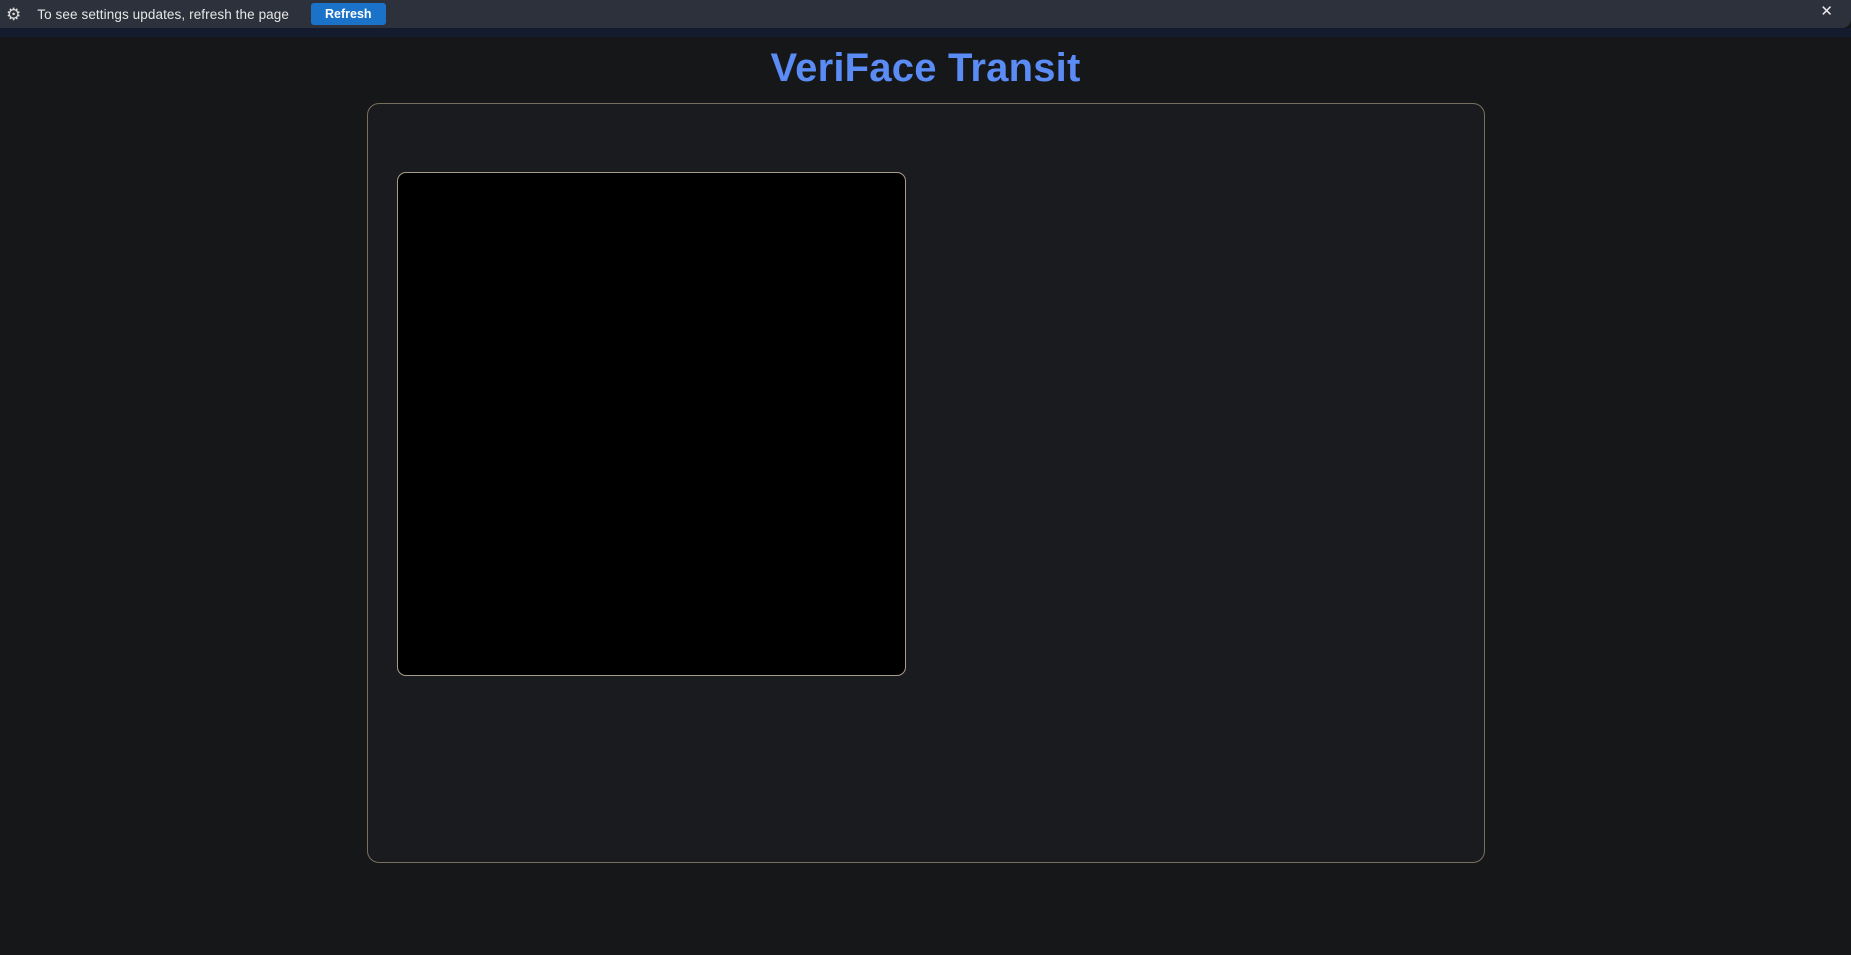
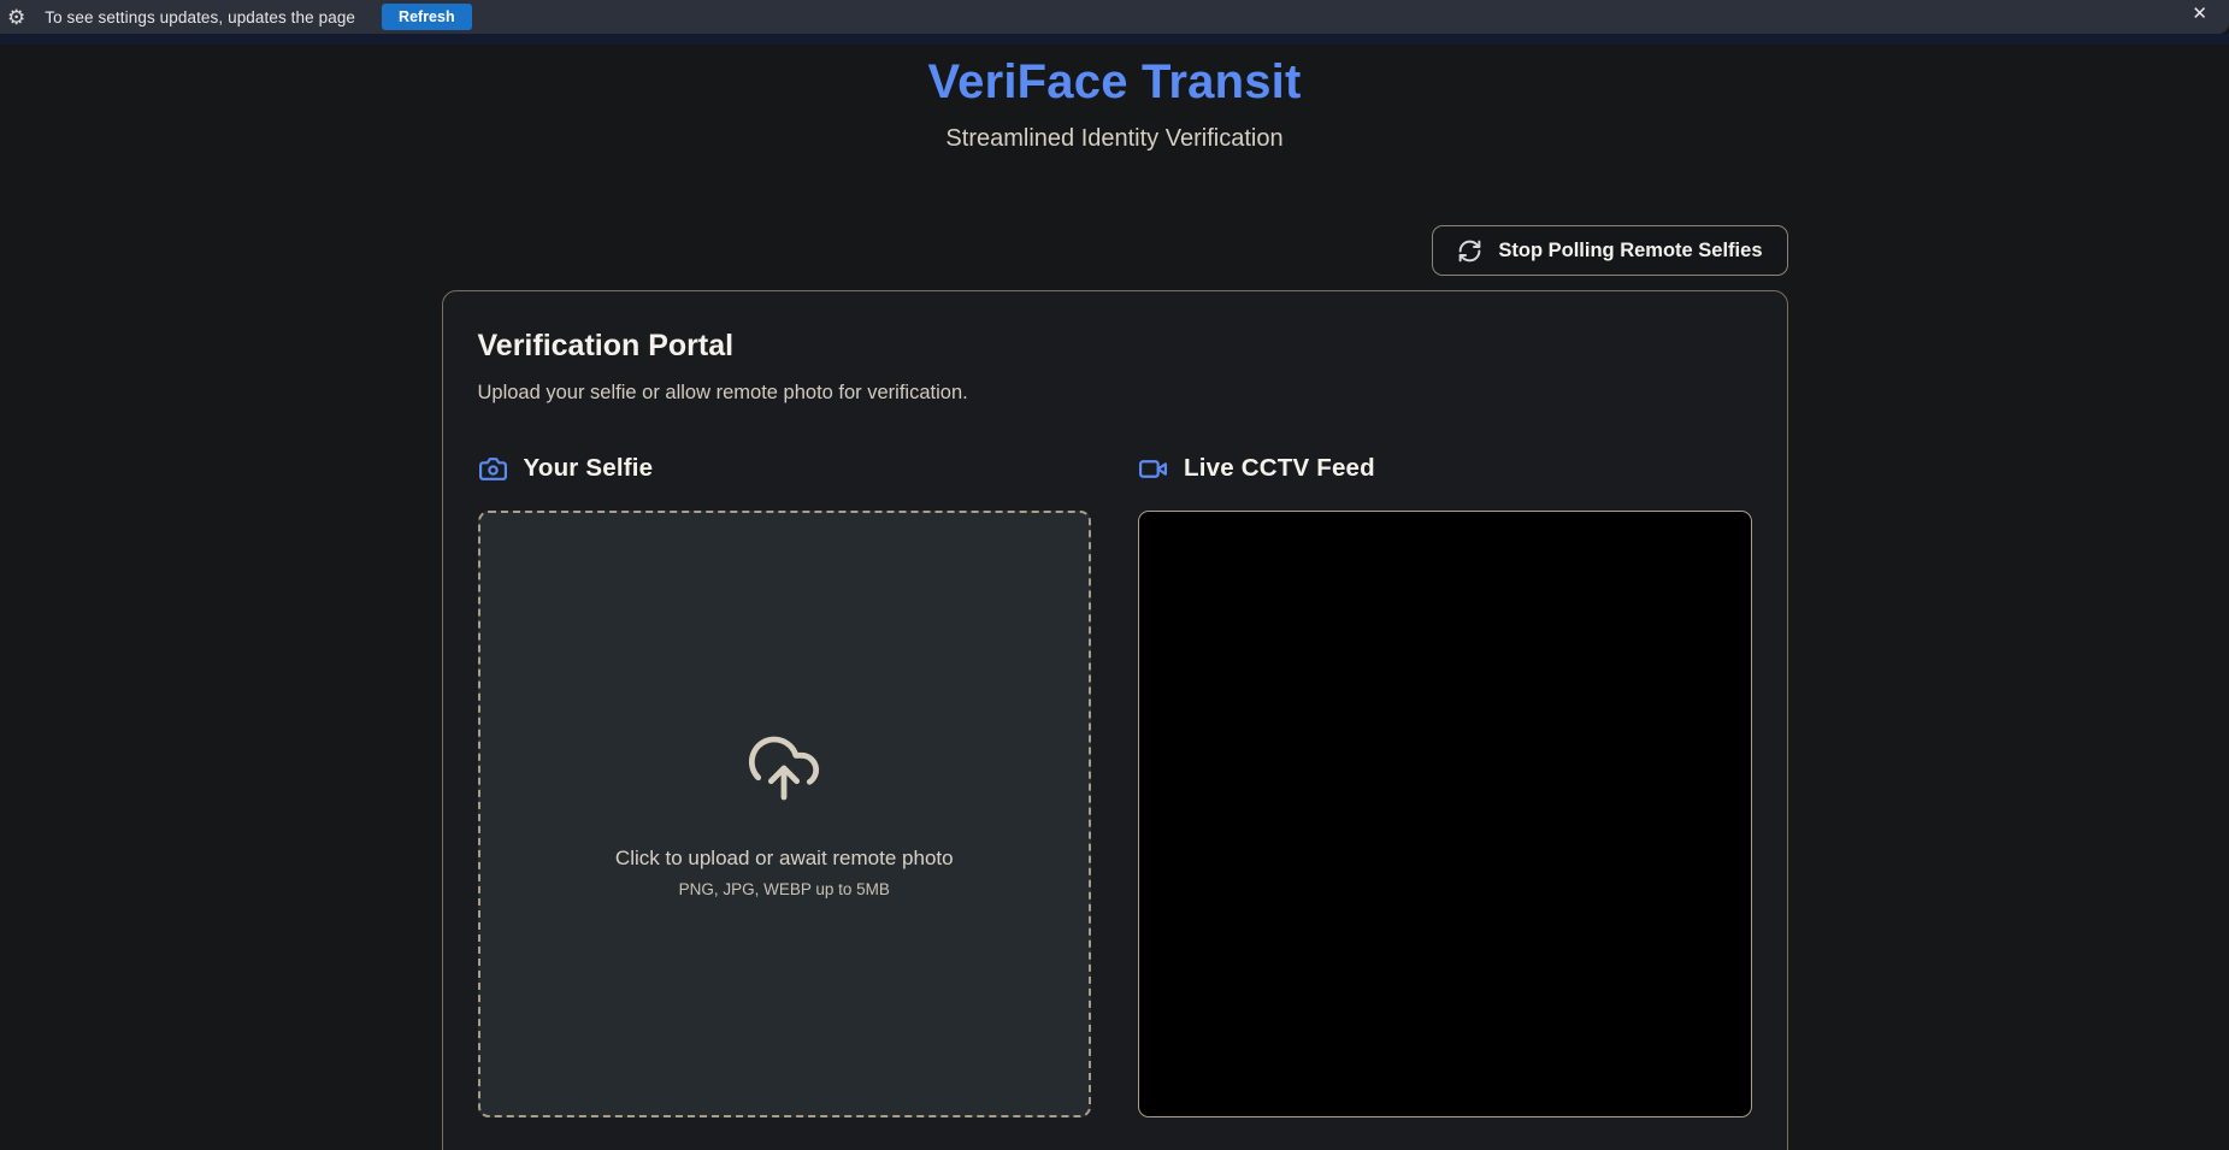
  ⚙
- To see settings updates, refresh the page
+ To see settings updates, updates the page
  Refresh
  ✕
  VeriFace Transit
+ Streamlined Identity Verification
+ Stop Polling Remote Selfies
+ Verification Portal
+ Upload your selfie or allow remote photo for verification.
+ Your Selfie
+ Click to upload or await remote photo
+ PNG, JPG, WEBP up to 5MB
+ Live CCTV Feed
